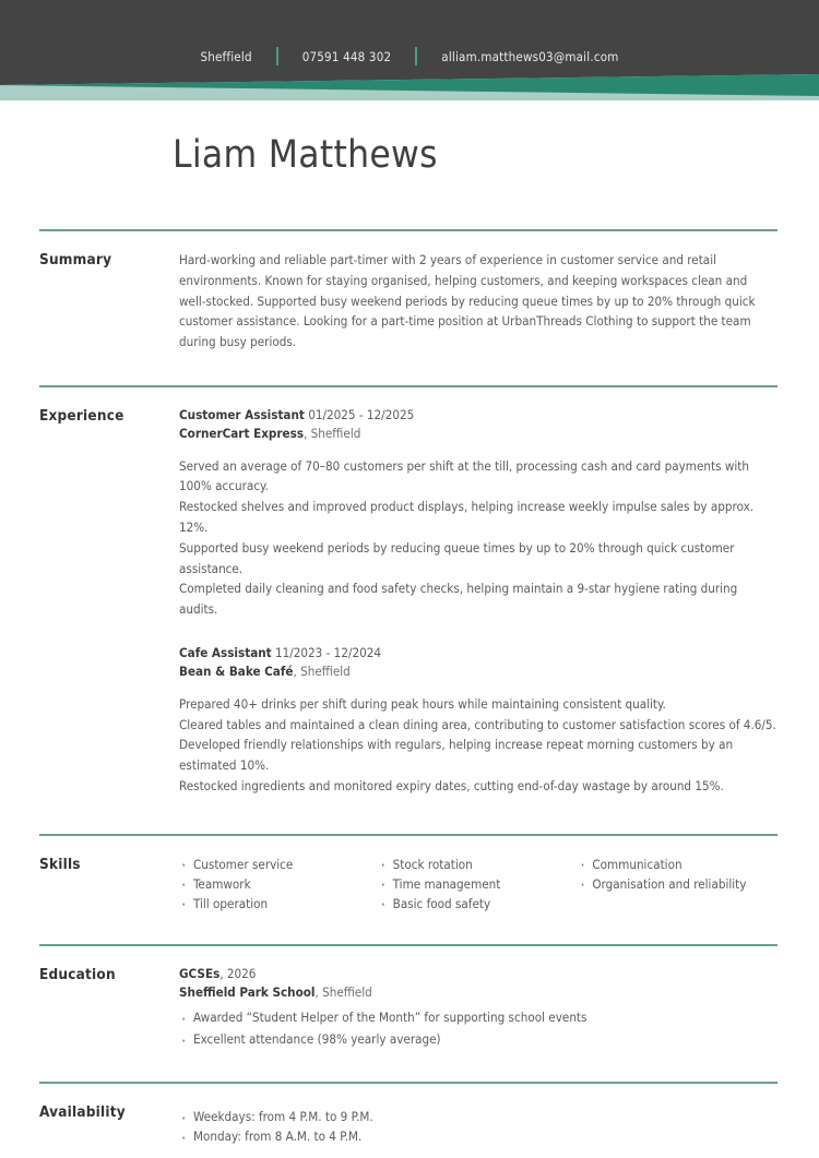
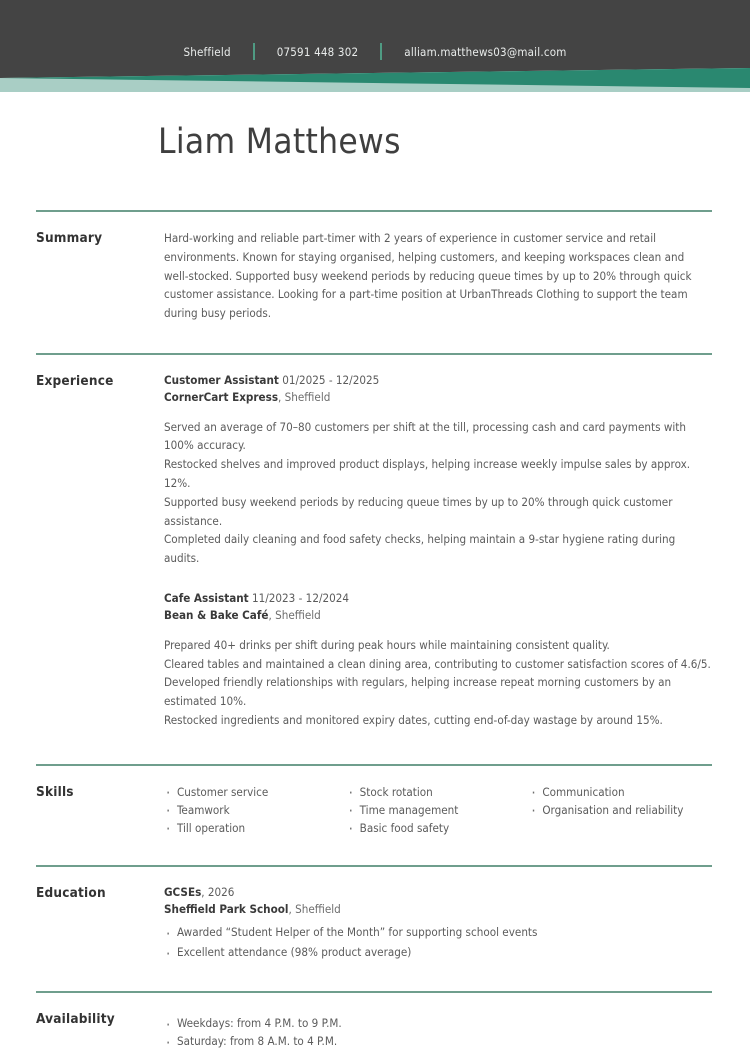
  Sheffield
  07591 448 302
  alliam.matthews03@mail.com
  Liam Matthews
  Summary
  Hard-working and reliable part-timer with 2 years of experience in customer service and retail environments. Known for staying organised, helping customers, and keeping workspaces clean and well-stocked. Supported busy weekend periods by reducing queue times by up to 20% through quick customer assistance. Looking for a part-time position at UrbanThreads Clothing to support the team during busy periods.
  Experience
  Customer Assistant 01/2025 - 12/2025
  CornerCart Express, Sheffield
  Served an average of 70–80 customers per shift at the till, processing cash and card payments with 100% accuracy.
  Restocked shelves and improved product displays, helping increase weekly impulse sales by approx. 12%.
  Supported busy weekend periods by reducing queue times by up to 20% through quick customer assistance.
  Completed daily cleaning and food safety checks, helping maintain a 9-star hygiene rating during audits.
  Cafe Assistant 11/2023 - 12/2024
  Bean & Bake Café, Sheffield
  Prepared 40+ drinks per shift during peak hours while maintaining consistent quality.
  Cleared tables and maintained a clean dining area, contributing to customer satisfaction scores of 4.6/5.
  Developed friendly relationships with regulars, helping increase repeat morning customers by an estimated 10%.
  Restocked ingredients and monitored expiry dates, cutting end-of-day wastage by around 15%.
  Skills
  Customer service
  Teamwork
  Till operation
  Stock rotation
  Time management
  Basic food safety
  Communication
  Organisation and reliability
  Education
  GCSEs, 2026
  Sheffield Park School, Sheffield
  Awarded “Student Helper of the Month” for supporting school events
- Excellent attendance (98% yearly average)
+ Excellent attendance (98% product average)
  Availability
  Weekdays: from 4 P.M. to 9 P.M.
- Monday: from 8 A.M. to 4 P.M.
+ Saturday: from 8 A.M. to 4 P.M.
